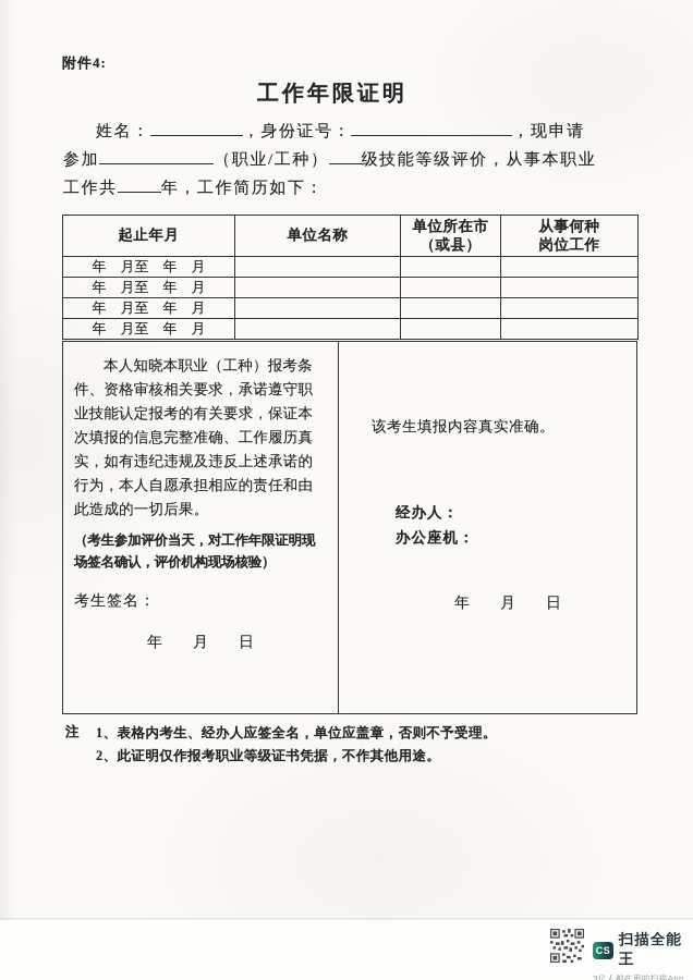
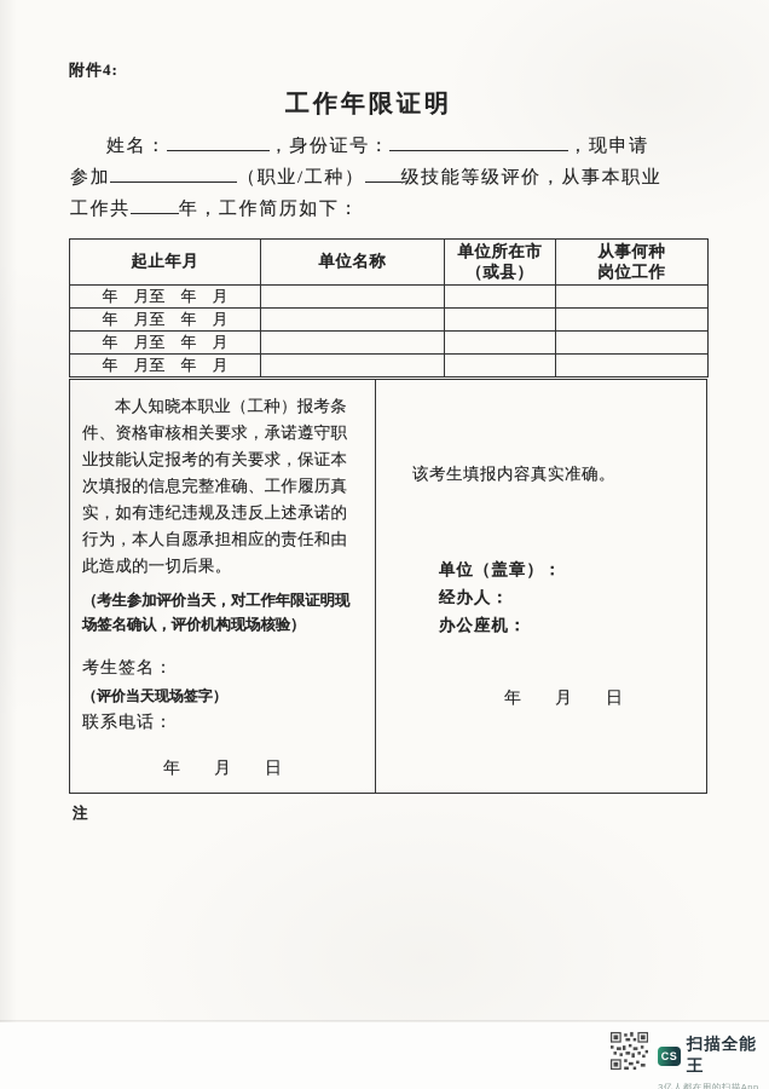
  附件4:
  工作年限证明
  姓名： ，身份证号： ，现申请
  参加 （职业/工种） 级技能等级评价，从事本职业
  工作共 年，工作简历如下：
  起止年月	单位名称	单位所在市 （或县）	从事何种 岗位工作
  年 月至 年 月
  年 月至 年 月
  年 月至 年 月
  年 月至 年 月
  本人知晓本职业（工种）报考条件、资格审核相关要求，承诺遵守职业技能认定报考的有关要求，保证本次填报的信息完整准确、工作履历真实，如有违纪违规及违反上述承诺的行为，本人自愿承担相应的责任和由此造成的一切后果。
  （考生参加评价当天，对工作年限证明现场签名确认，评价机构现场核验）
  考生签名：
+ （评价当天现场签字）
+ 联系电话：
  年 月 日
  该考生填报内容真实准确。
+ 单位（盖章）：
  经办人：
  办公座机：
  年 月 日
  注
- 1、表格内考生、经办人应签全名，单位应盖章，否则不予受理。
- 2、此证明仅作报考职业等级证书凭据，不作其他用途。
  CS
  扫描全能王
  3亿人都在用的扫描App
